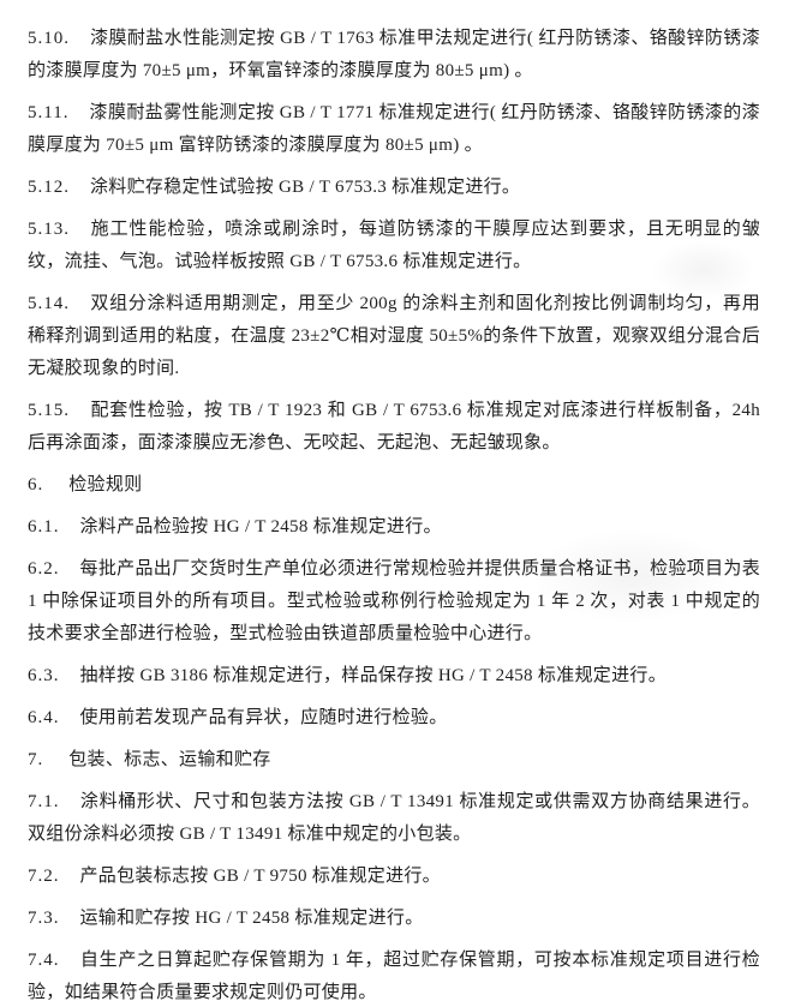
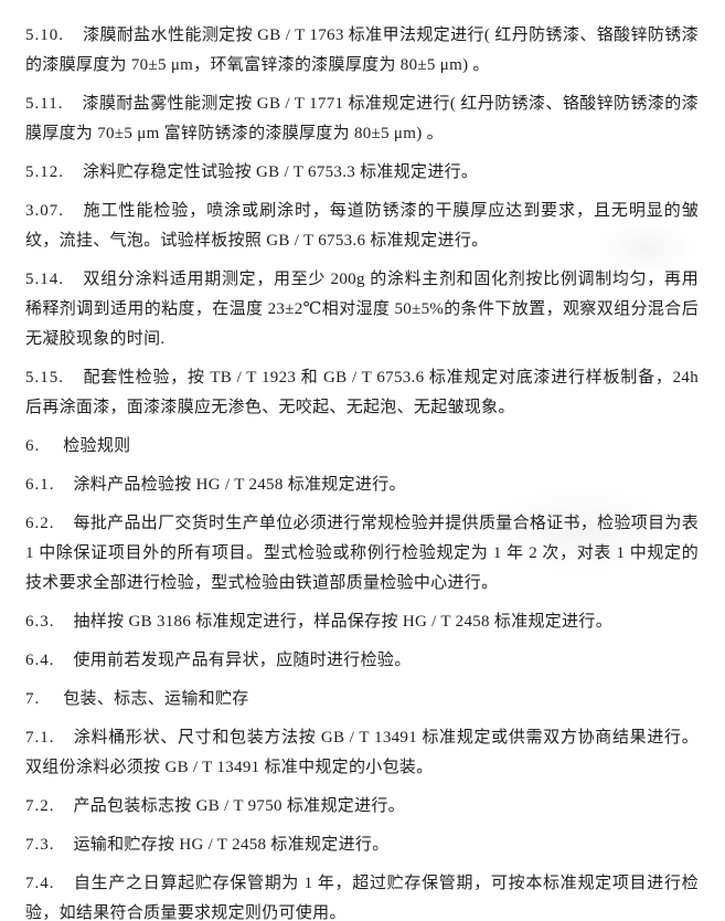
  5.10. 漆膜耐盐水性能测定按 GB / T 1763 标准甲法规定进行( 红丹防锈漆、铬酸锌防锈漆的漆膜厚度为 70±5 μm，环氧富锌漆的漆膜厚度为 80±5 μm) 。
  5.11. 漆膜耐盐雾性能测定按 GB / T 1771 标准规定进行( 红丹防锈漆、铬酸锌防锈漆的漆膜厚度为 70±5 μm 富锌防锈漆的漆膜厚度为 80±5 μm) 。
  5.12. 涂料贮存稳定性试验按 GB / T 6753.3 标准规定进行。
- 5.13. 施工性能检验，喷涂或刷涂时，每道防锈漆的干膜厚应达到要求，且无明显的皱纹，流挂、气泡。试验样板按照 GB / T 6753.6 标准规定进行。
+ 3.07. 施工性能检验，喷涂或刷涂时，每道防锈漆的干膜厚应达到要求，且无明显的皱纹，流挂、气泡。试验样板按照 GB / T 6753.6 标准规定进行。
  5.14. 双组分涂料适用期测定，用至少 200g 的涂料主剂和固化剂按比例调制均匀，再用稀释剂调到适用的粘度，在温度 23±2℃相对湿度 50±5%的条件下放置，观察双组分混合后无凝胶现象的时间.
  5.15. 配套性检验，按 TB / T 1923 和 GB / T 6753.6 标准规定对底漆进行样板制备，24h 后再涂面漆，面漆漆膜应无渗色、无咬起、无起泡、无起皱现象。
  6. 检验规则
  6.1. 涂料产品检验按 HG / T 2458 标准规定进行。
  6.2. 每批产品出厂交货时生产单位必须进行常规检验并提供为表 1 中除保证项目外的所有项目。型式检验或称例行检验规定为的技术要求全部进行检验，型式检验由铁道部质量检验中心进行。
  6.3. 抽样按 GB 3186 标准规定进行，样品保存按 HG / T 2458 标准规定进行。
  6.4. 使用前若发现产品有异状，应随时进行检验。
  7. 包装、标志、运输和贮存
  7.1. 涂料桶形状、尺寸和包装方法按 GB / T 13491 标准规定或供需双方协商结果进行。双组份涂料必须按 GB / T 13491 标准中规定的小包装。
  7.2. 产品包装标志按 GB / T 9750 标准规定进行。
  7.3. 运输和贮存按 HG / T 2458 标准规定进行。
  7.4. 自生产之日算起贮存保管期为 1 年，超过贮存保管期，可按本标准规定项目进行检验，如结果符合质量要求规定则仍可使用。
